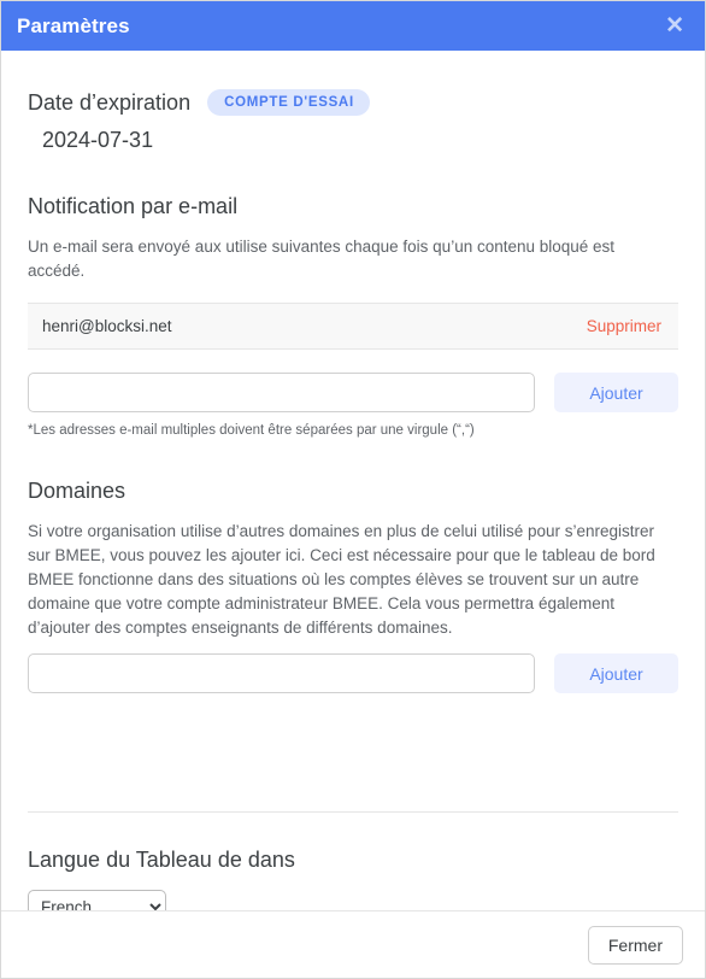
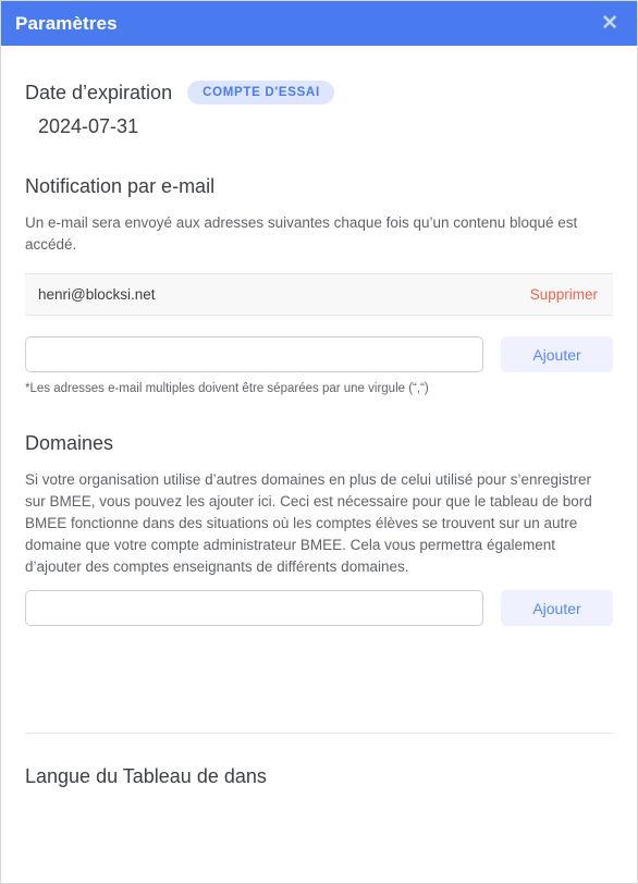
  Paramètres
  ✕
  Date d’expiration
  COMPTE D'ESSAI
  2024-07-31
  Notification par e-mail
- Un e-mail sera envoyé aux utilise suivantes chaque fois qu’un contenu bloqué est accédé.
+ Un e-mail sera envoyé aux adresses suivantes chaque fois qu’un contenu bloqué est accédé.
  henri@blocksi.net
  Supprimer
  Ajouter
  *Les adresses e-mail multiples doivent être séparées par une virgule (“,“)
  Domaines
  Si votre organisation utilise d’autres domaines en plus de celui utilisé pour s’enregistrer sur BMEE, vous pouvez les ajouter ici. Ceci est nécessaire pour que le tableau de bord BMEE fonctionne dans des situations où les comptes élèves se trouvent sur un autre domaine que votre compte administrateur BMEE. Cela vous permettra également d’ajouter des comptes enseignants de différents domaines.
  Ajouter
  Langue du Tableau de dans
- French
- Fermer
